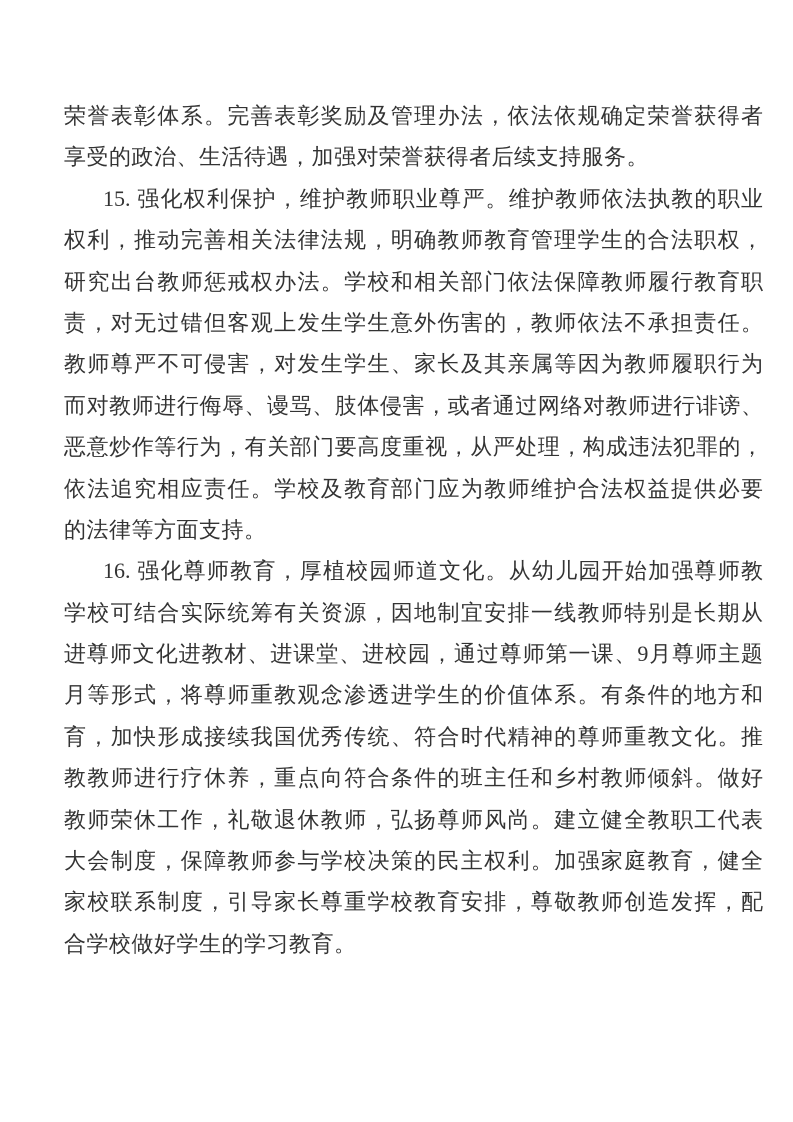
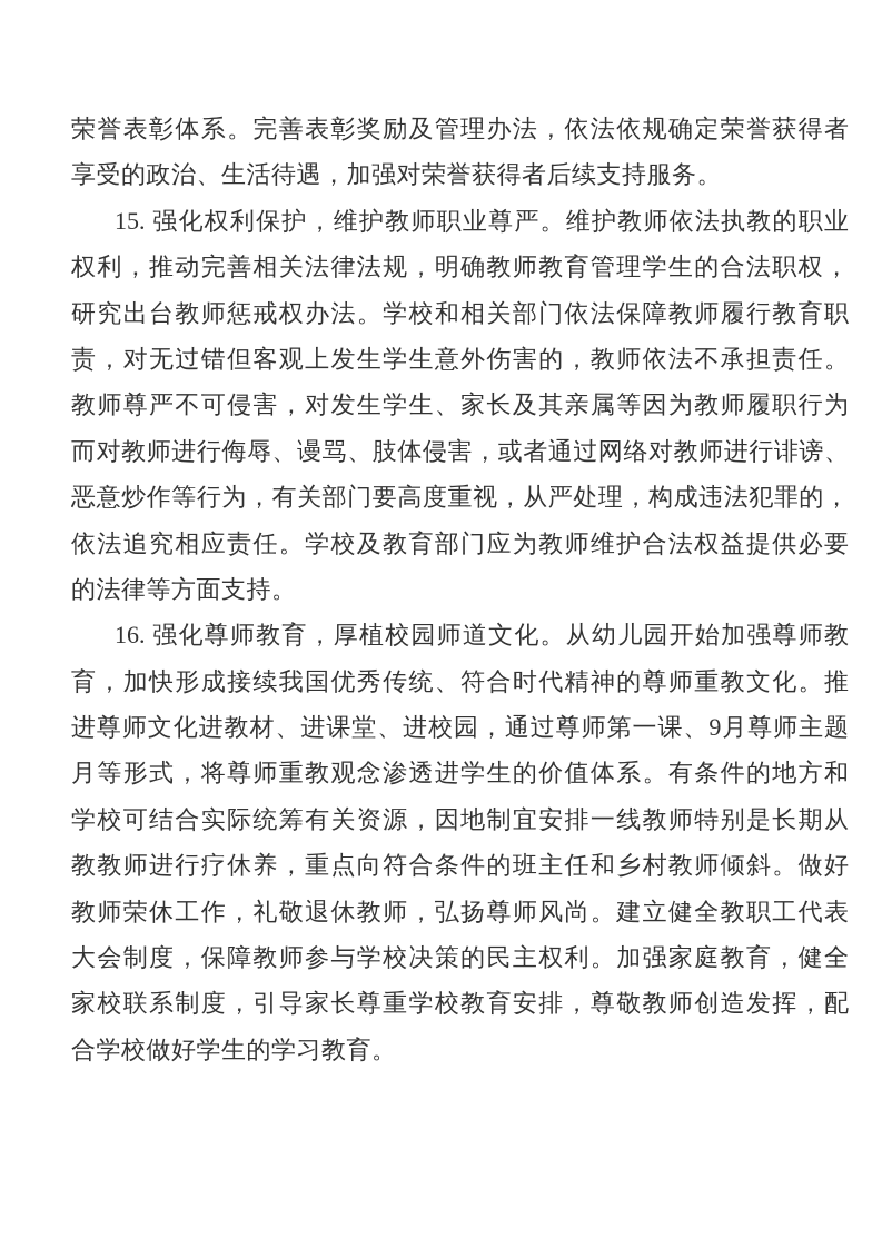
  荣誉表彰体系。完善表彰奖励及管理办法，依法依规确定荣誉获得者
  享受的政治、生活待遇，加强对荣誉获得者后续支持服务。
  15. 强化权利保护，维护教师职业尊严。维护教师依法执教的职业
  权利，推动完善相关法律法规，明确教师教育管理学生的合法职权，
  研究出台教师惩戒权办法。学校和相关部门依法保障教师履行教育职
  责，对无过错但客观上发生学生意外伤害的，教师依法不承担责任。
  教师尊严不可侵害，对发生学生、家长及其亲属等因为教师履职行为
  而对教师进行侮辱、谩骂、肢体侵害，或者通过网络对教师进行诽谤、
  恶意炒作等行为，有关部门要高度重视，从严处理，构成违法犯罪的，
  依法追究相应责任。学校及教育部门应为教师维护合法权益提供必要
  的法律等方面支持。
  16. 强化尊师教育，厚植校园师道文化。从幼儿园开始加强尊师教
- 学校可结合实际统筹有关资源，因地制宜安排一线教师特别是长期从
+ 育，加快形成接续我国优秀传统、符合时代精神的尊师重教文化。推
  进尊师文化进教材、进课堂、进校园，通过尊师第一课、9月尊师主题
  月等形式，将尊师重教观念渗透进学生的价值体系。有条件的地方和
- 育，加快形成接续我国优秀传统、符合时代精神的尊师重教文化。推
+ 学校可结合实际统筹有关资源，因地制宜安排一线教师特别是长期从
  教教师进行疗休养，重点向符合条件的班主任和乡村教师倾斜。做好
  教师荣休工作，礼敬退休教师，弘扬尊师风尚。建立健全教职工代表
  大会制度，保障教师参与学校决策的民主权利。加强家庭教育，健全
  家校联系制度，引导家长尊重学校教育安排，尊敬教师创造发挥，配
  合学校做好学生的学习教育。
